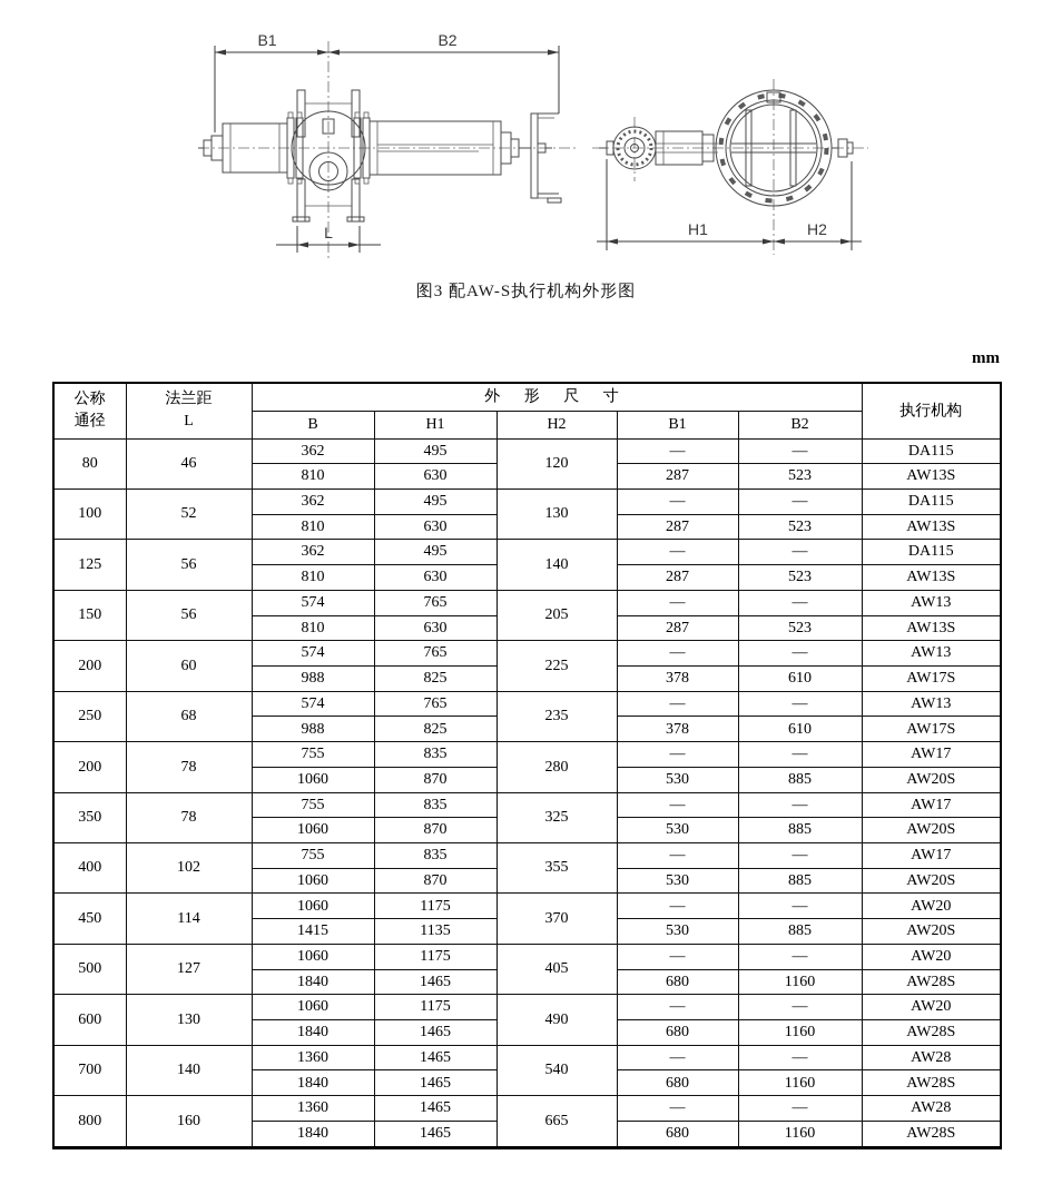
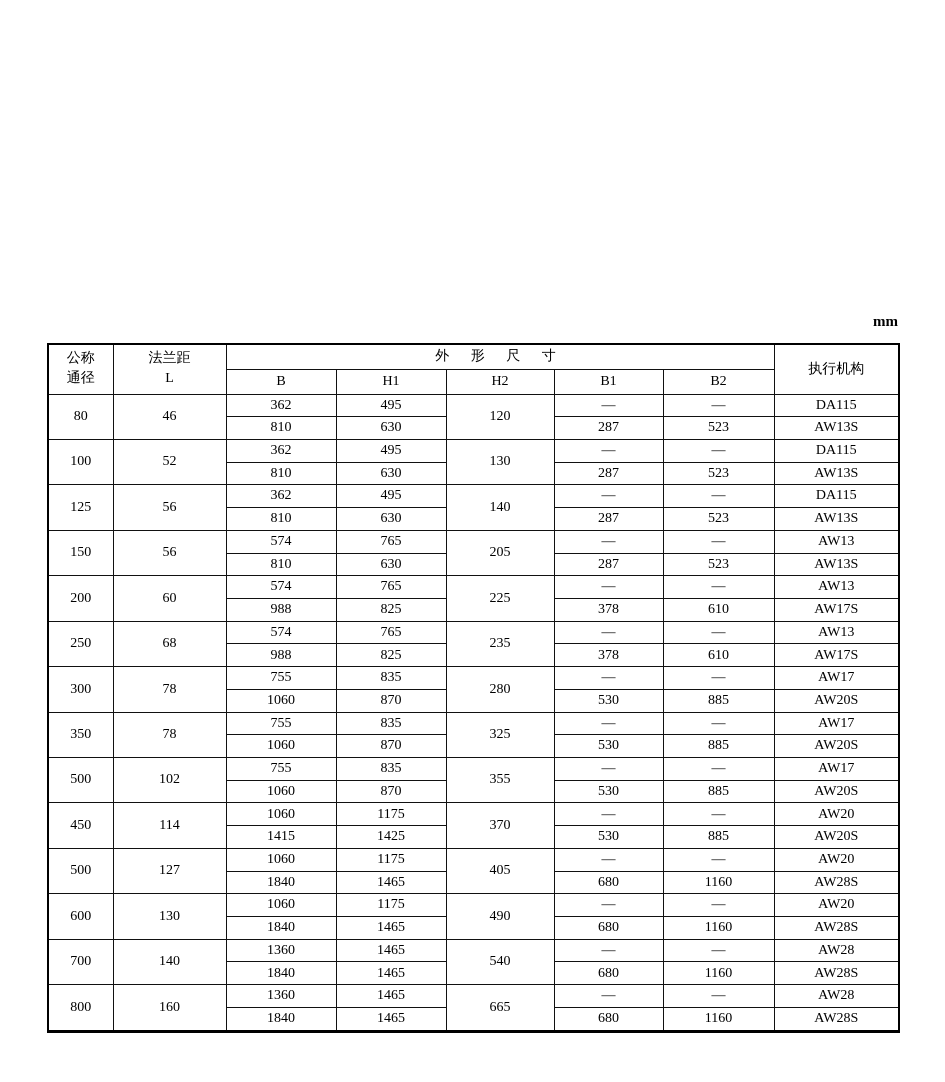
- B1
- B2
- L
- H1
- H2
- 图3 配AW-S执行机构外形图
  mm
  公称 通径	法兰距 L	外 形 尺 寸	执行机构
  B	H1	H2	B1	B2
  80	46	362	495	120	—	—	DA115
  810	630	287	523	AW13S
  100	52	362	495	130	—	—	DA115
  810	630	287	523	AW13S
  125	56	362	495	140	—	—	DA115
  810	630	287	523	AW13S
  150	56	574	765	205	—	—	AW13
  810	630	287	523	AW13S
  200	60	574	765	225	—	—	AW13
  988	825	378	610	AW17S
  250	68	574	765	235	—	—	AW13
  988	825	378	610	AW17S
- 200	78	755	835	280	—	—	AW17
+ 300	78	755	835	280	—	—	AW17
  1060	870	530	885	AW20S
  350	78	755	835	325	—	—	AW17
  1060	870	530	885	AW20S
- 400	102	755	835	355	—	—	AW17
+ 500	102	755	835	355	—	—	AW17
  1060	870	530	885	AW20S
  450	114	1060	1175	370	—	—	AW20
- 1415	1135	530	885	AW20S
+ 1415	1425	530	885	AW20S
  500	127	1060	1175	405	—	—	AW20
  1840	1465	680	1160	AW28S
  600	130	1060	1175	490	—	—	AW20
  1840	1465	680	1160	AW28S
  700	140	1360	1465	540	—	—	AW28
  1840	1465	680	1160	AW28S
  800	160	1360	1465	665	—	—	AW28
  1840	1465	680	1160	AW28S
